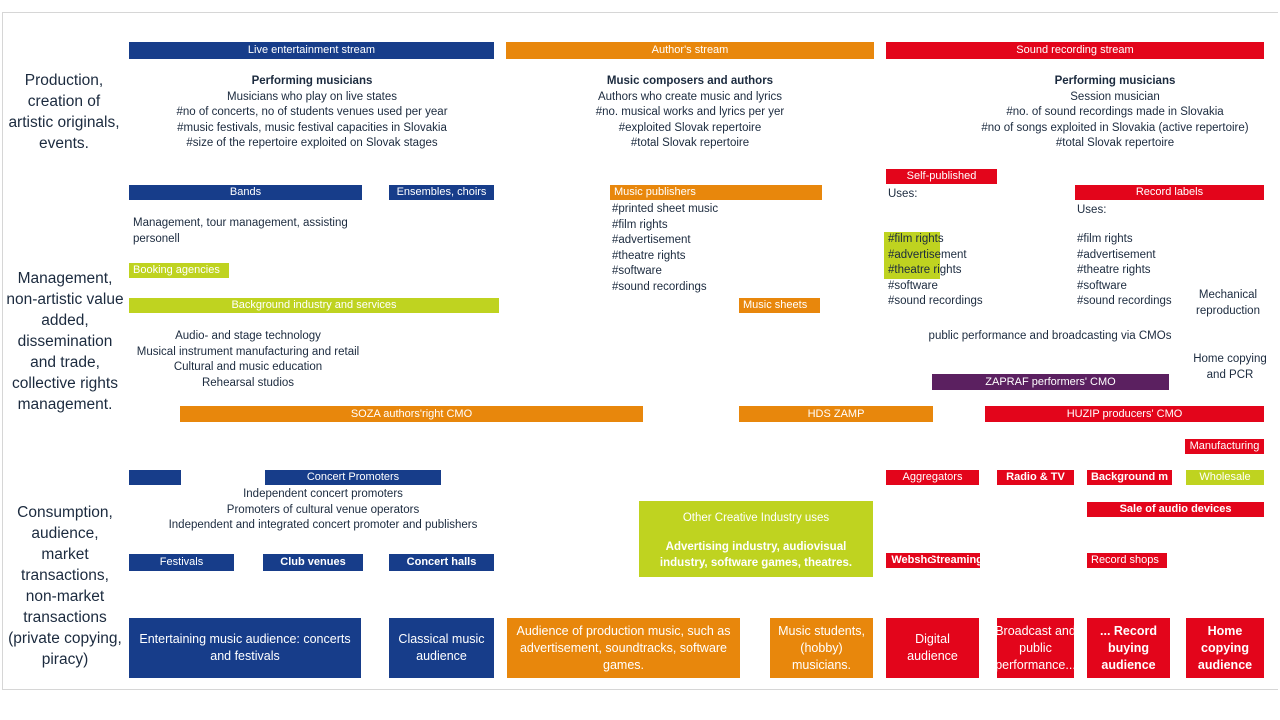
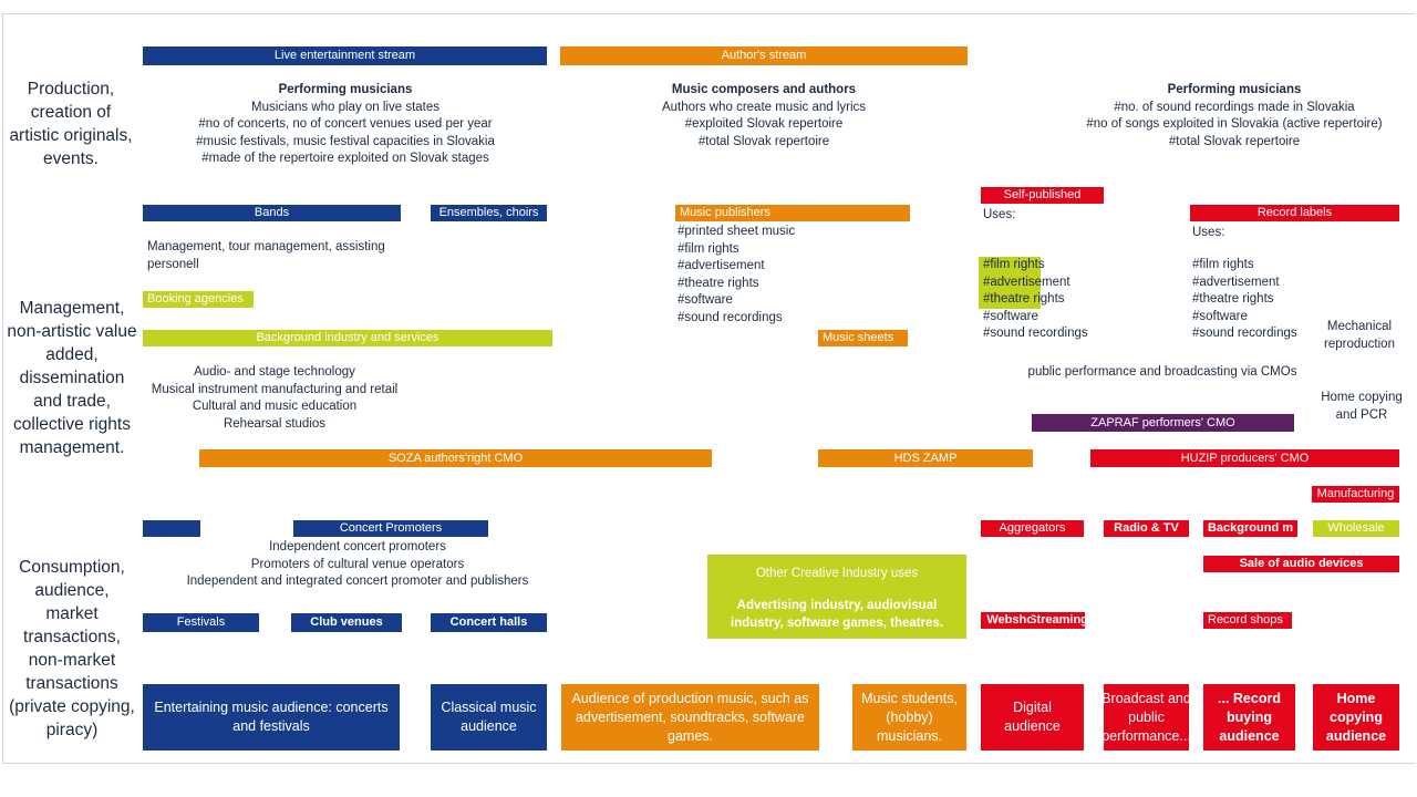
  Production, creation of artistic originals, events.
  Management, non-artistic value added, dissemination and trade, collective rights management.
  Consumption, audience, market transactions, non-market transactions (private copying, piracy)
  Live entertainment stream
  Author's stream
- Sound recording stream
  Performing musicians
  Musicians who play on live states
- #no of concerts, no of students venues used per year
+ #no of concerts, no of concert venues used per year
  #music festivals, music festival capacities in Slovakia
- #size of the repertoire exploited on Slovak stages
+ #made of the repertoire exploited on Slovak stages
  Music composers and authors
  Authors who create music and lyrics
- #no. musical works and lyrics per yer
  #exploited Slovak repertoire
  #total Slovak repertoire
  Performing musicians
- Session musician
  #no. of sound recordings made in Slovakia
  #no of songs exploited in Slovakia (active repertoire)
  #total Slovak repertoire
  Self-published
  Uses:
  Bands
  Ensembles, choirs
  Music publishers
  Record labels
  Uses:
  Management, tour management, assisting personell
  Booking agencies
  Background industry and services
  Audio- and stage technology
  Musical instrument manufacturing and retail
  Cultural and music education
  Rehearsal studios
  #printed sheet music
  #film rights
  #advertisement
  #theatre rights
  #software
  #sound recordings
  Music sheets
  #film rights
  #advertisement
  #theatre rights
  #software
  #sound recordings
  #film rights
  #advertisement
  #theatre rights
  #software
  #sound recordings
  Mechanical reproduction
  Home copying and PCR
  public performance and broadcasting via CMOs
  ZAPRAF performers' CMO
  SOZA authors'right CMO
  HDS ZAMP
  HUZIP producers' CMO
  Manufacturing
  Concert Promoters
  Independent concert promoters
  Promoters of cultural venue operators
  Independent and integrated concert promoter and publishers
  Festivals
  Club venues
  Concert halls
  Other Creative Industry uses
  Advertising industry, audiovisual industry, software games, theatres.
  Aggregators
  Radio & TV
  Background m
  Wholesale
  Sale of audio devices
  Websho
  Streaming
  Record shops
  Entertaining music audience: concerts and festivals
  Classical music audience
  Audience of production music, such as advertisement, soundtracks, software games.
  Music students, (hobby) musicians.
  Digital audience
  Broadcast and public performance...
  ... Record buying audience
  Home copying audience
